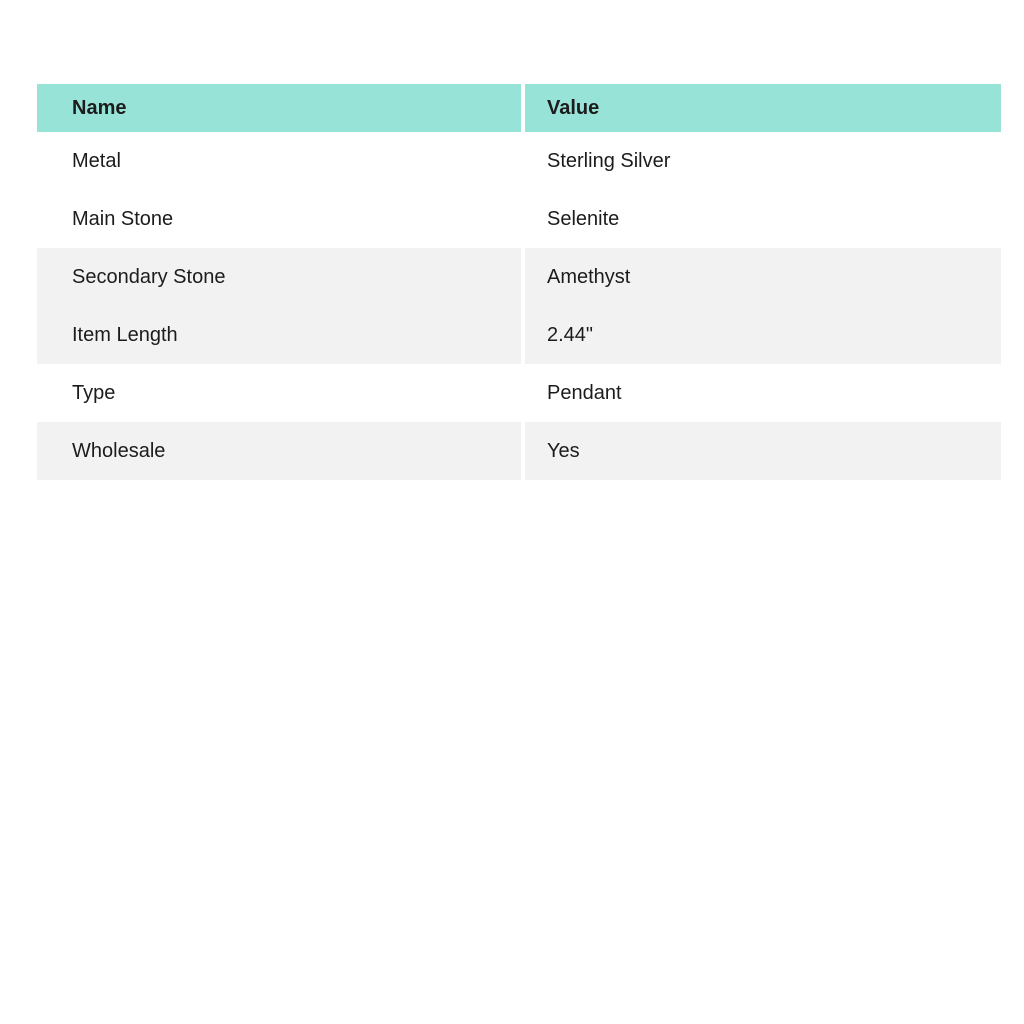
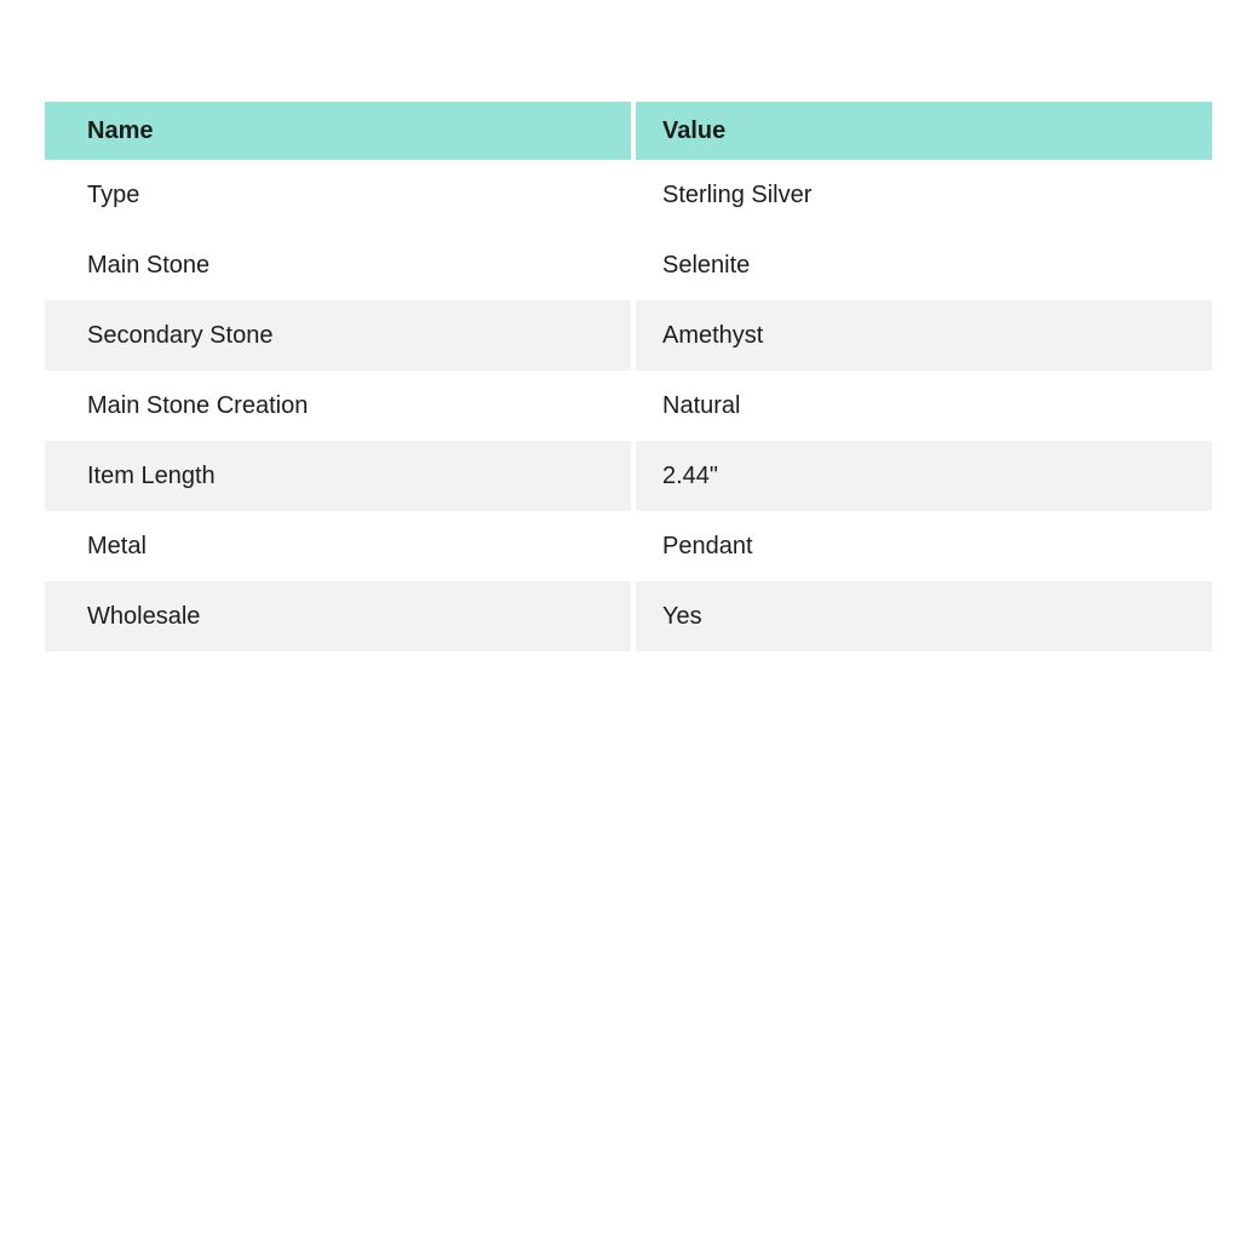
  Name	Value
- Metal	Sterling Silver
+ Type	Sterling Silver
  Main Stone	Selenite
  Secondary Stone	Amethyst
+ Main Stone Creation	Natural
  Item Length	2.44"
- Type	Pendant
+ Metal	Pendant
  Wholesale	Yes
